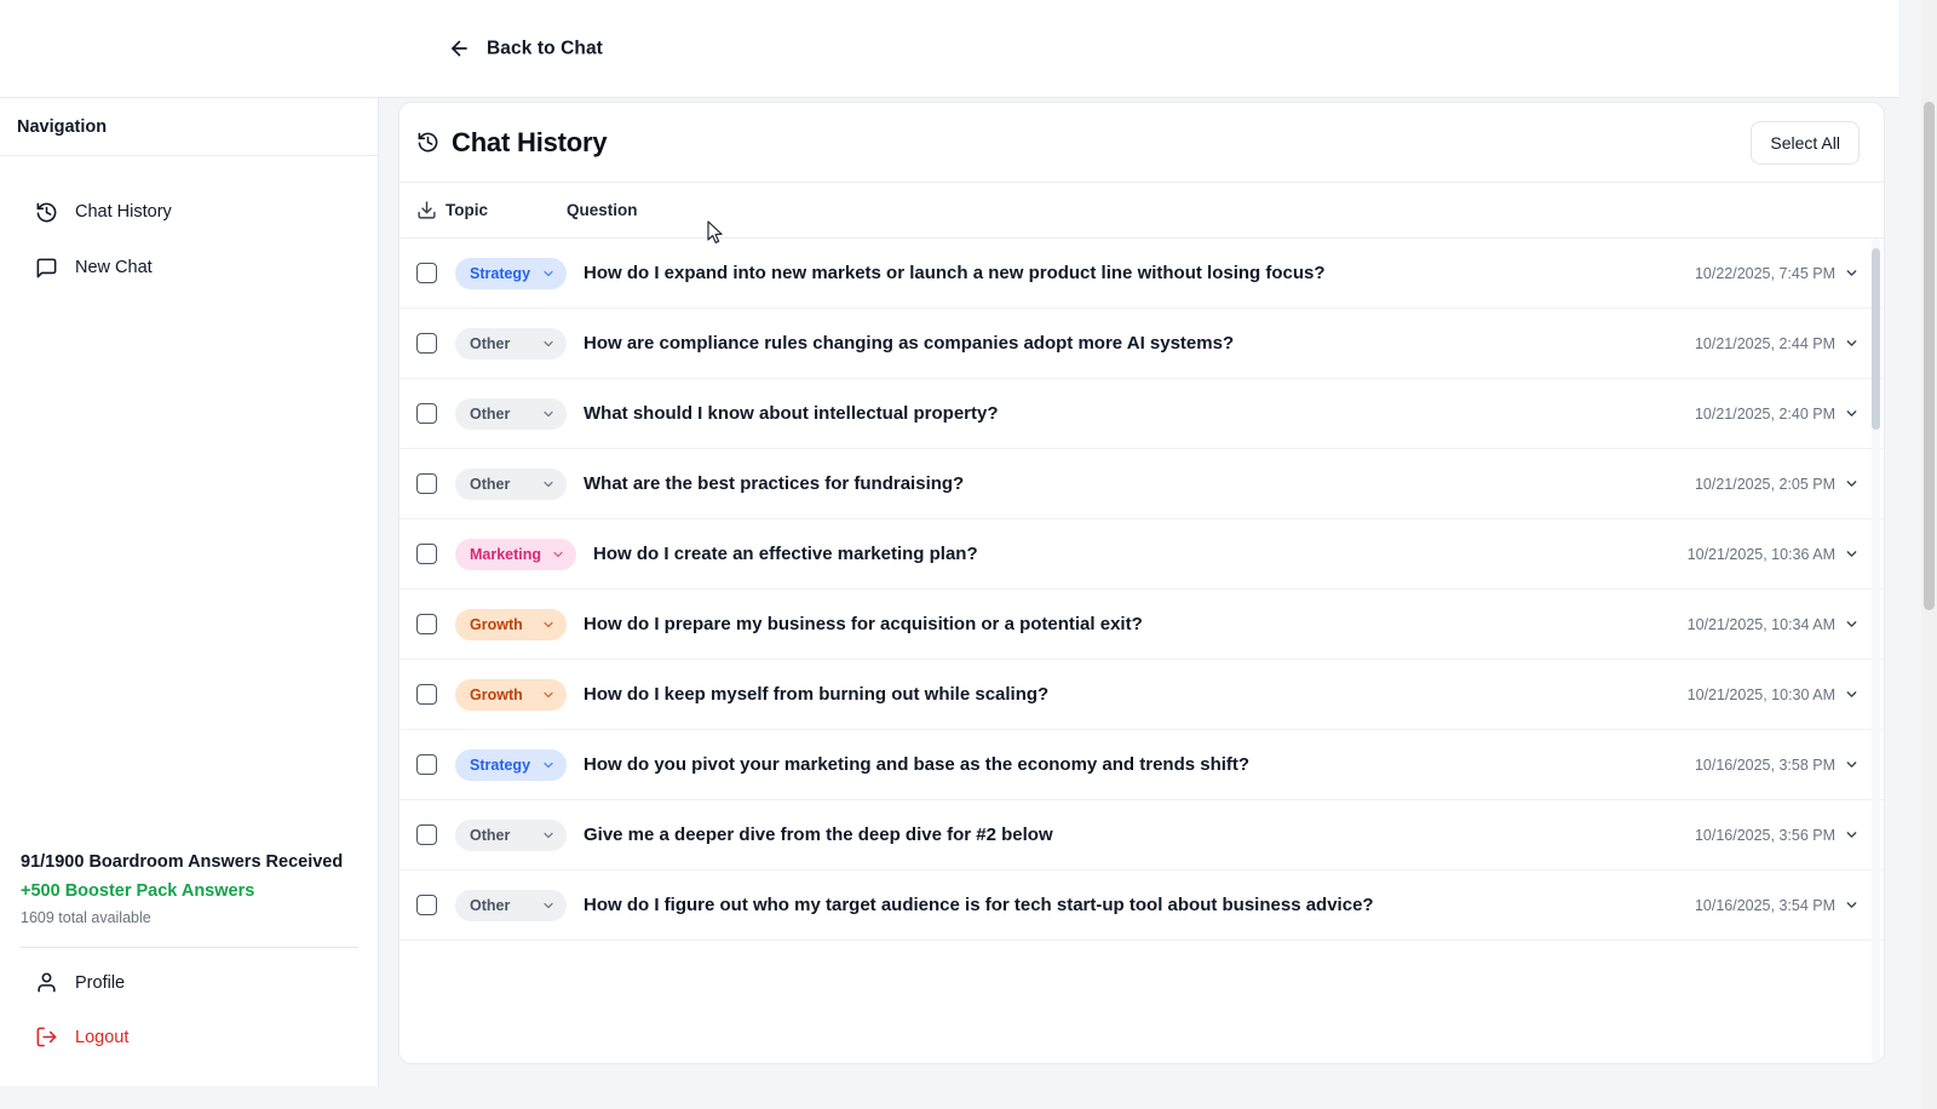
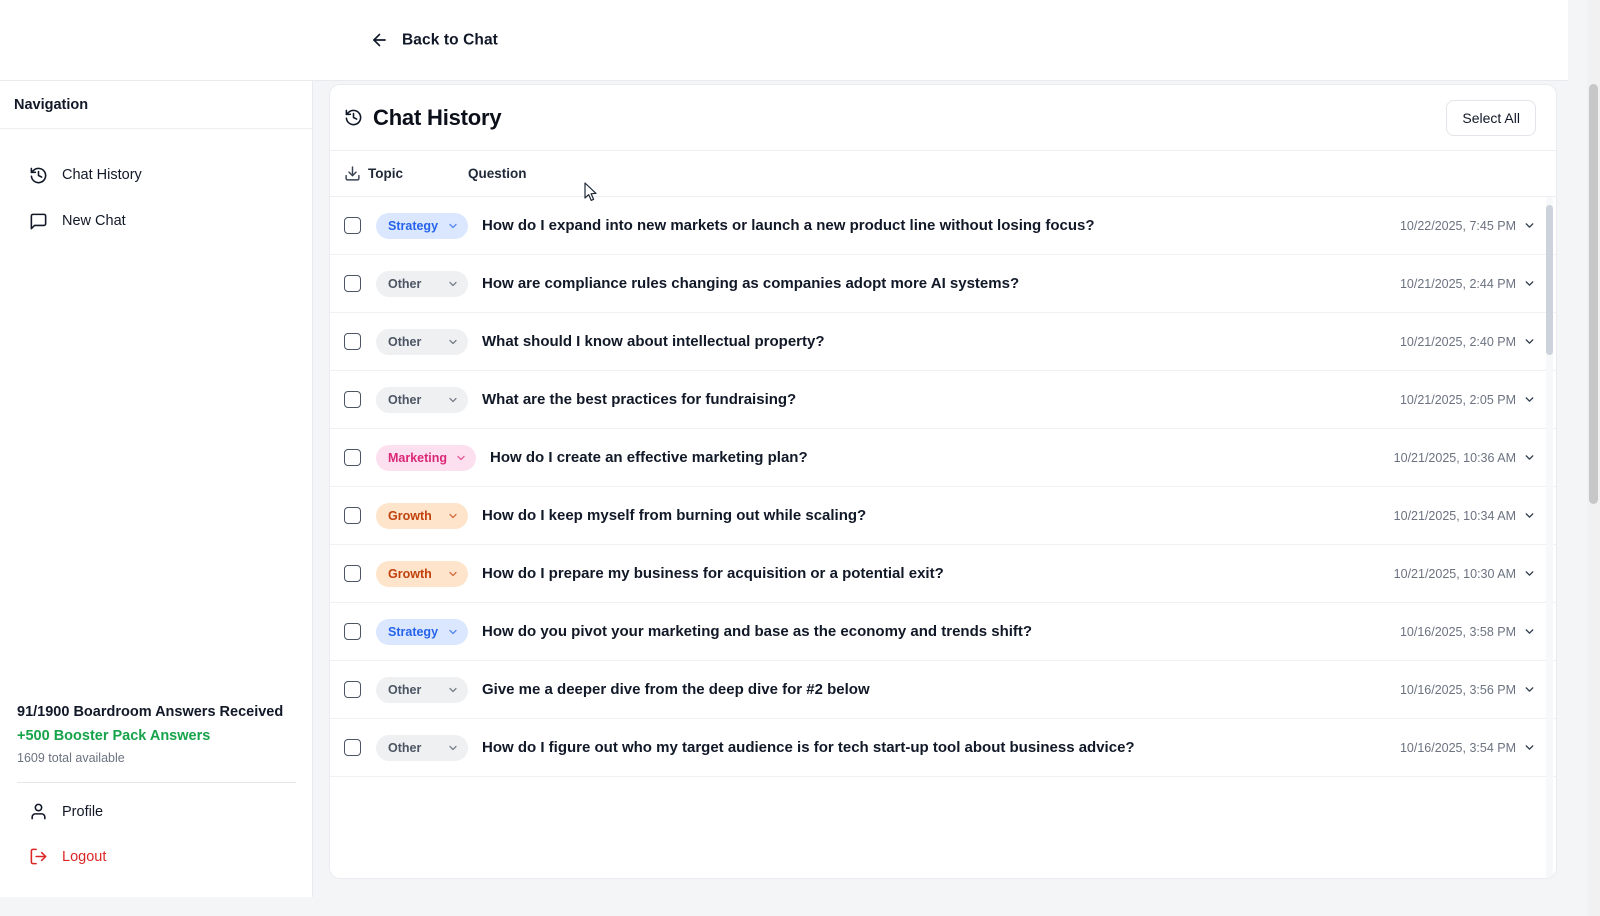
  Back to Chat
  Navigation
  Chat History
  New Chat
  91/1900 Boardroom Answers Received
  +500 Booster Pack Answers
  1609 total available
  Profile
  Logout
  Chat History
  Select All
  Topic
  Question
  Strategy
  How do I expand into new markets or launch a new product line without losing focus?
  10/22/2025, 7:45 PM
  Other
  How are compliance rules changing as companies adopt more AI systems?
  10/21/2025, 2:44 PM
  Other
  What should I know about intellectual property?
  10/21/2025, 2:40 PM
  Other
  What are the best practices for fundraising?
  10/21/2025, 2:05 PM
  Marketing
  How do I create an effective marketing plan?
  10/21/2025, 10:36 AM
  Growth
- How do I prepare my business for acquisition or a potential exit?
+ How do I keep myself from burning out while scaling?
  10/21/2025, 10:34 AM
  Growth
- How do I keep myself from burning out while scaling?
+ How do I prepare my business for acquisition or a potential exit?
  10/21/2025, 10:30 AM
  Strategy
  How do you pivot your marketing and base as the economy and trends shift?
  10/16/2025, 3:58 PM
  Other
  Give me a deeper dive from the deep dive for #2 below
  10/16/2025, 3:56 PM
  Other
  How do I figure out who my target audience is for tech start-up tool about business advice?
  10/16/2025, 3:54 PM
